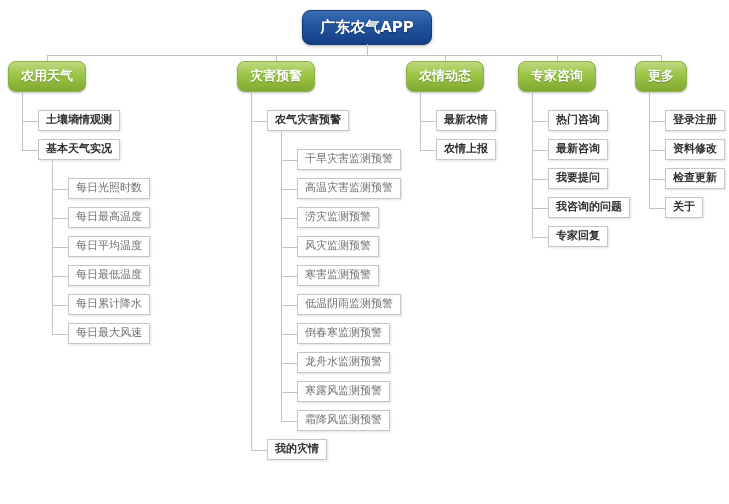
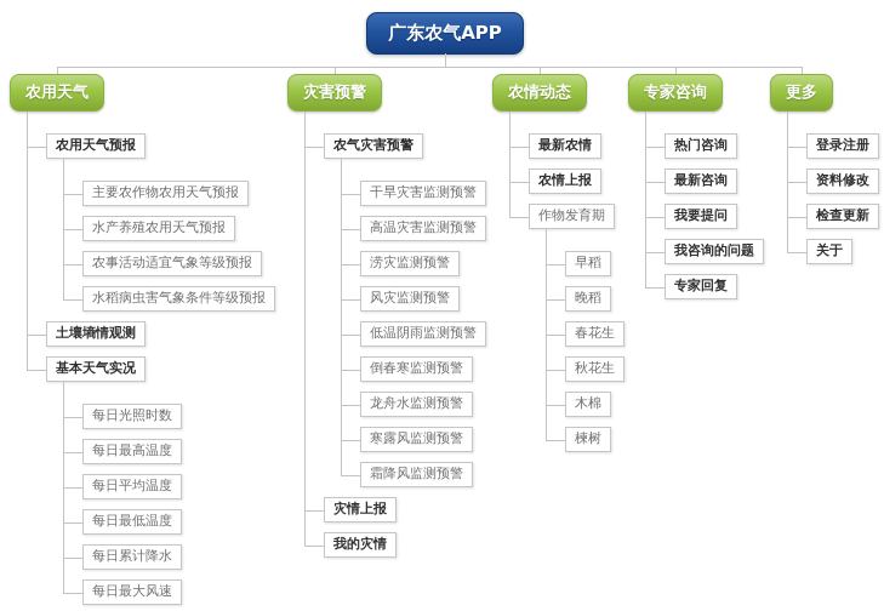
  广东农气APP
  农用天气
+ 农用天气预报
+ 主要农作物农用天气预报
+ 水产养殖农用天气预报
+ 农事活动适宜气象等级预报
+ 水稻病虫害气象条件等级预报
  土壤墒情观测
  基本天气实况
  每日光照时数
  每日最高温度
  每日平均温度
  每日最低温度
  每日累计降水
  每日最大风速
  灾害预警
  农气灾害预警
  干旱灾害监测预警
  高温灾害监测预警
  涝灾监测预警
  风灾监测预警
- 寒害监测预警
  低温阴雨监测预警
  倒春寒监测预警
  龙舟水监测预警
  寒露风监测预警
  霜降风监测预警
+ 灾情上报
  我的灾情
  农情动态
  最新农情
  农情上报
+ 作物发育期
+ 早稻
+ 晚稻
+ 春花生
+ 秋花生
+ 木棉
+ 楝树
  专家咨询
  热门咨询
  最新咨询
  我要提问
  我咨询的问题
  专家回复
  更多
  登录注册
  资料修改
  检查更新
  关于
